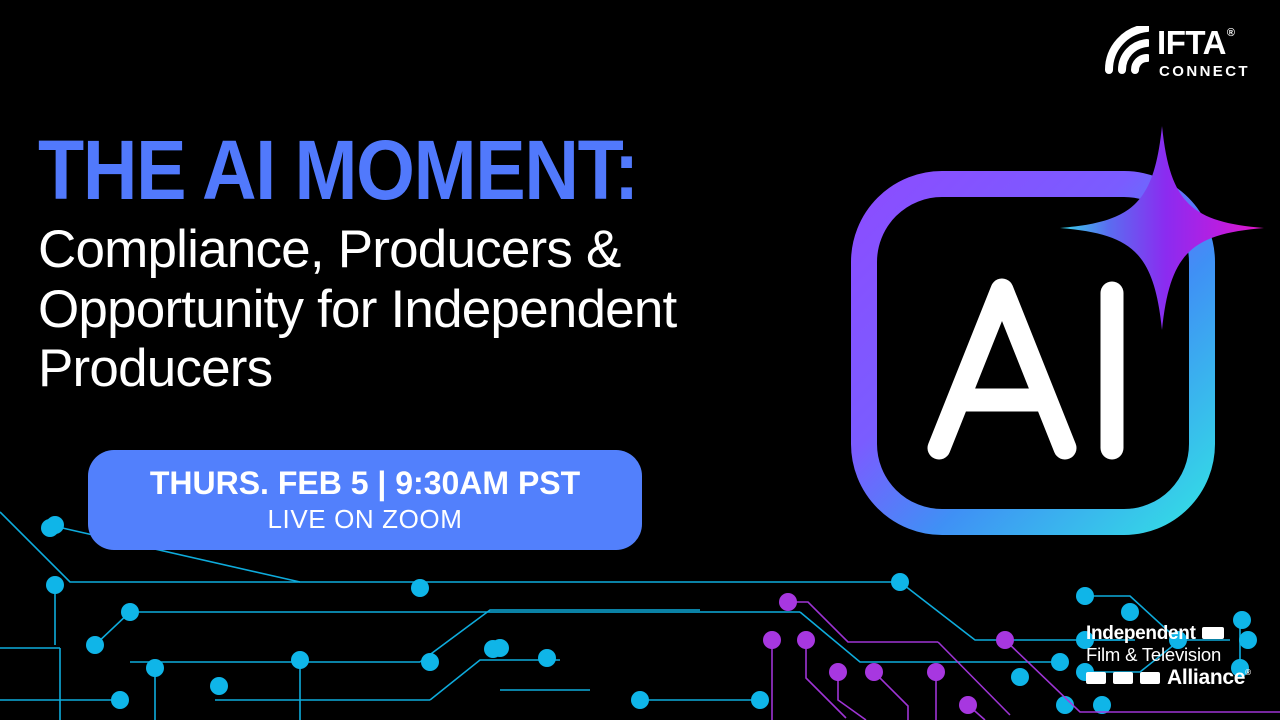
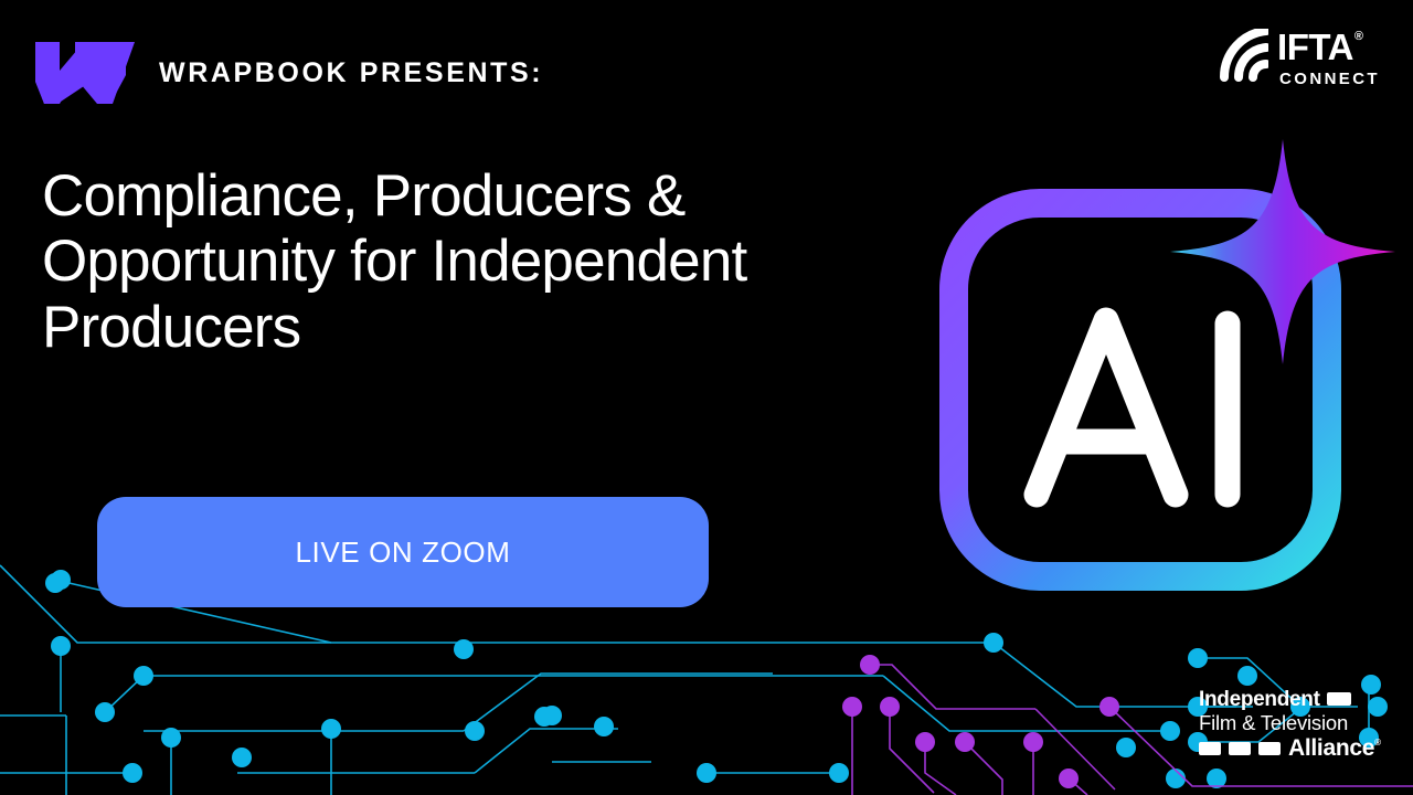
+ WRAPBOOK PRESENTS:
  IFTA
  ®
  CONNECT
- THE AI MOMENT:
  Compliance, Producers & Opportunity for Independent Producers
- THURS. FEB 5 | 9:30AM PST
  LIVE ON ZOOM
  Independent
  Film & Television
  Alliance
  ®
